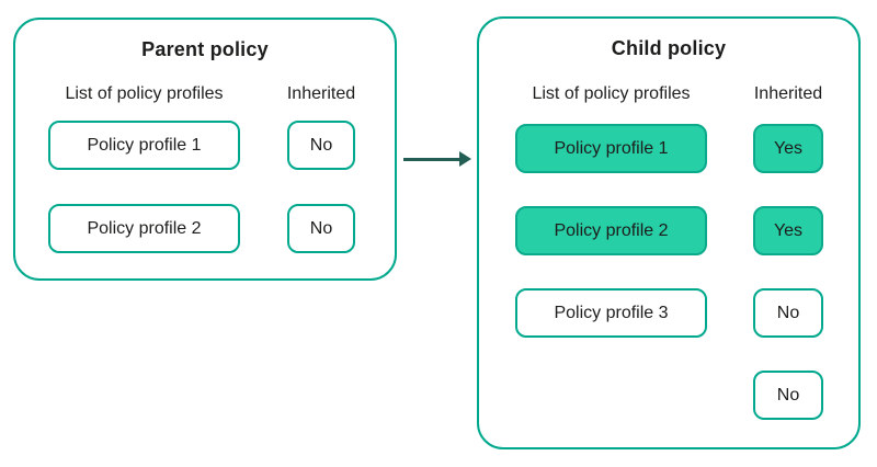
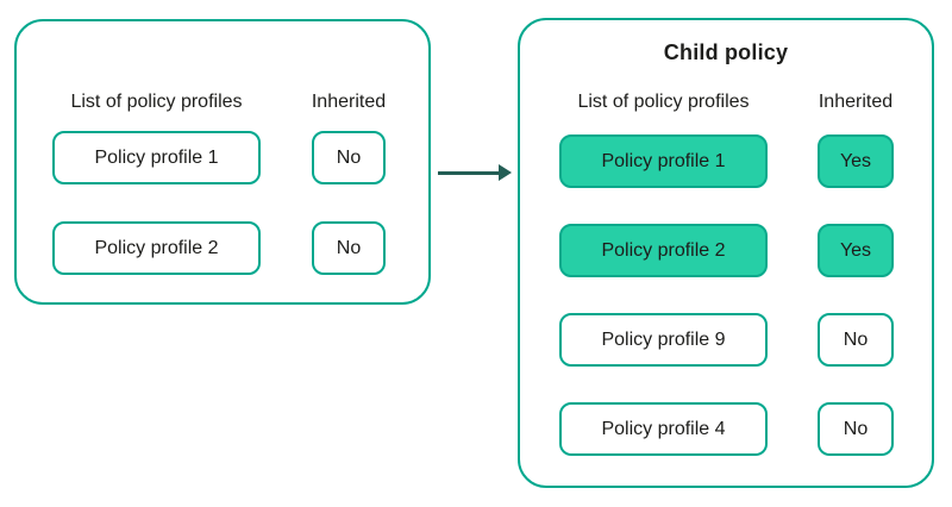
- Parent policy
  List of policy profiles
  Inherited
  Policy profile 1
  No
  Policy profile 2
  No
  Child policy
  List of policy profiles
  Inherited
  Policy profile 1
  Yes
  Policy profile 2
  Yes
- Policy profile 3
+ Policy profile 9
  No
+ Policy profile 4
  No
